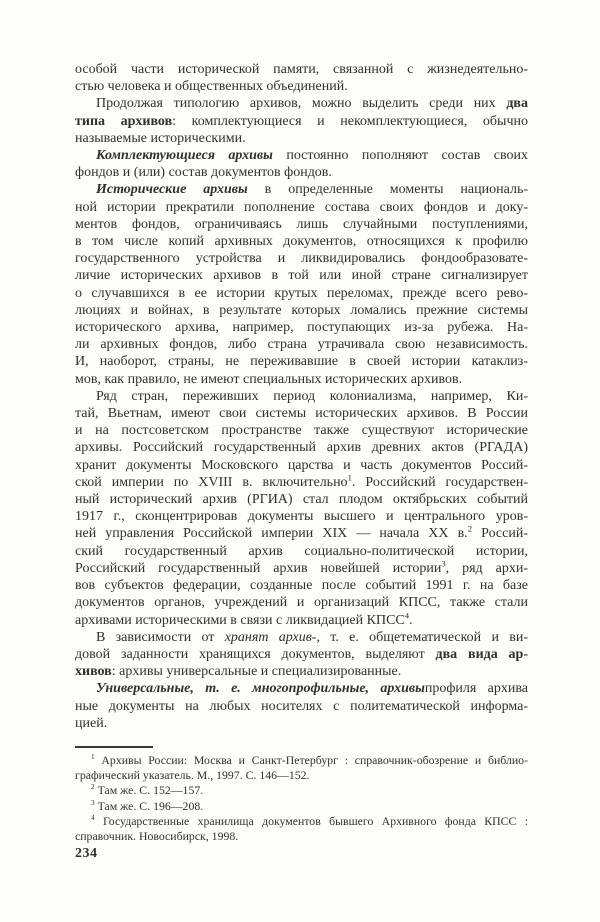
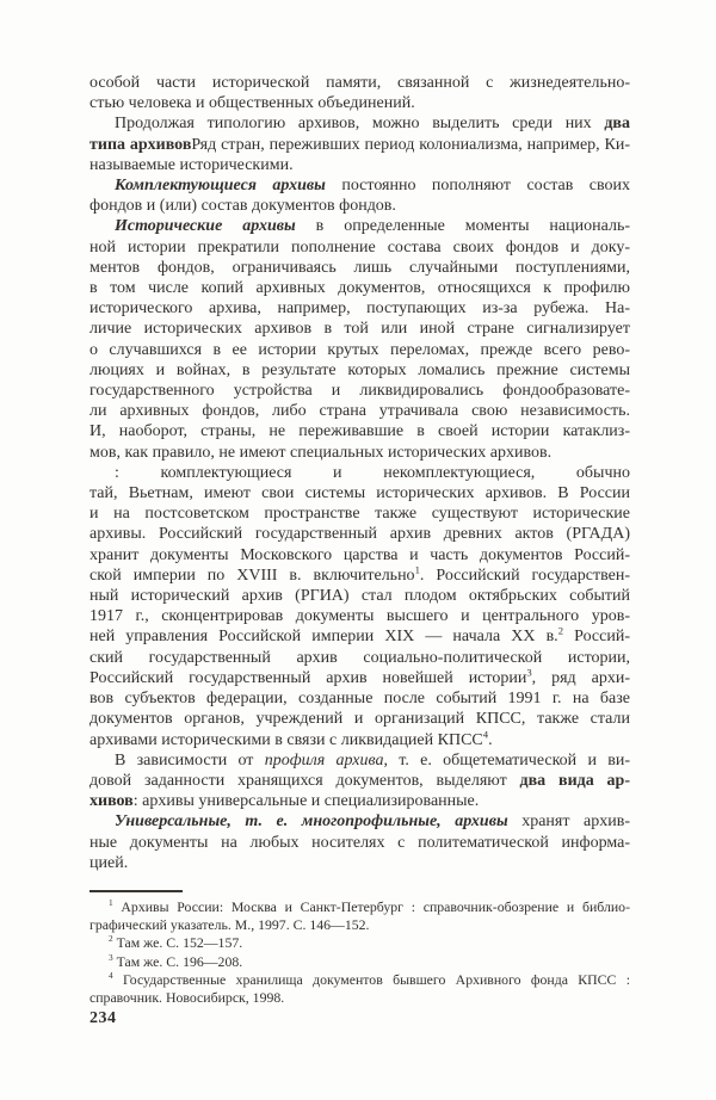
  особой части исторической памяти, связанной с жизнедеятельно-
  стью человека и общественных объединений.
  Продолжая типологию архивов, можно выделить среди них два
- типа архивов: комплектующиеся и некомплектующиеся, обычно
+ типа архивовРяд стран, переживших период колониализма, например, Ки-
  называемые историческими.
  Комплектующиеся архивы постоянно пополняют состав своих
  фондов и (или) состав документов фондов.
  Исторические архивы в определенные моменты националь-
  ной истории прекратили пополнение состава своих фондов и доку-
  ментов фондов, ограничиваясь лишь случайными поступлениями,
  в том числе копий архивных документов, относящихся к профилю
- государственного устройства и ликвидировались фондообразовате-
+ исторического архива, например, поступающих из-за рубежа. На-
  личие исторических архивов в той или иной стране сигнализирует
  о случавшихся в ее истории крутых переломах, прежде всего рево-
  люциях и войнах, в результате которых ломались прежние системы
- исторического архива, например, поступающих из-за рубежа. На-
+ государственного устройства и ликвидировались фондообразовате-
  ли архивных фондов, либо страна утрачивала свою независимость.
  И, наоборот, страны, не переживавшие в своей истории катаклиз-
  мов, как правило, не имеют специальных исторических архивов.
- Ряд стран, переживших период колониализма, например, Ки-
+ : комплектующиеся и некомплектующиеся, обычно
  тай, Вьетнам, имеют свои системы исторических архивов. В России
  и на постсоветском пространстве также существуют исторические
  архивы. Российский государственный архив древних актов (РГАДА)
  хранит документы Московского царства и часть документов Россий-
  ской империи по XVIII в. включительно1. Российский государствен-
  ный исторический архив (РГИА) стал плодом октябрьских событий
  1917 г., сконцентрировав документы высшего и центрального уров-
  ней управления Российской империи XIX — начала XX в.2 Россий-
  ский государственный архив социально-политической истории,
  Российский государственный архив новейшей истории3, ряд архи-
  вов субъектов федерации, созданные после событий 1991 г. на базе
  документов органов, учреждений и организаций КПСС, также стали
  архивами историческими в связи с ликвидацией КПСС4.
- В зависимости от хранят архив-, т. е. общетематической и ви-
+ В зависимости от профиля архива, т. е. общетематической и ви-
  довой заданности хранящихся документов, выделяют два вида ар-
  хивов: архивы универсальные и специализированные.
- Универсальные, т. е. многопрофильные, архивыпрофиля архива
+ Универсальные, т. е. многопрофильные, архивы хранят архив-
  ные документы на любых носителях с политематической информа-
  цией.
  1 Архивы России: Москва и Санкт-Петербург : справочник-обозрение и библио-
  графический указатель. М., 1997. С. 146—152.
  2 Там же. С. 152—157.
  3 Там же. С. 196—208.
  4 Государственные хранилища документов бывшего Архивного фонда КПСС :
  справочник. Новосибирск, 1998.
  234
